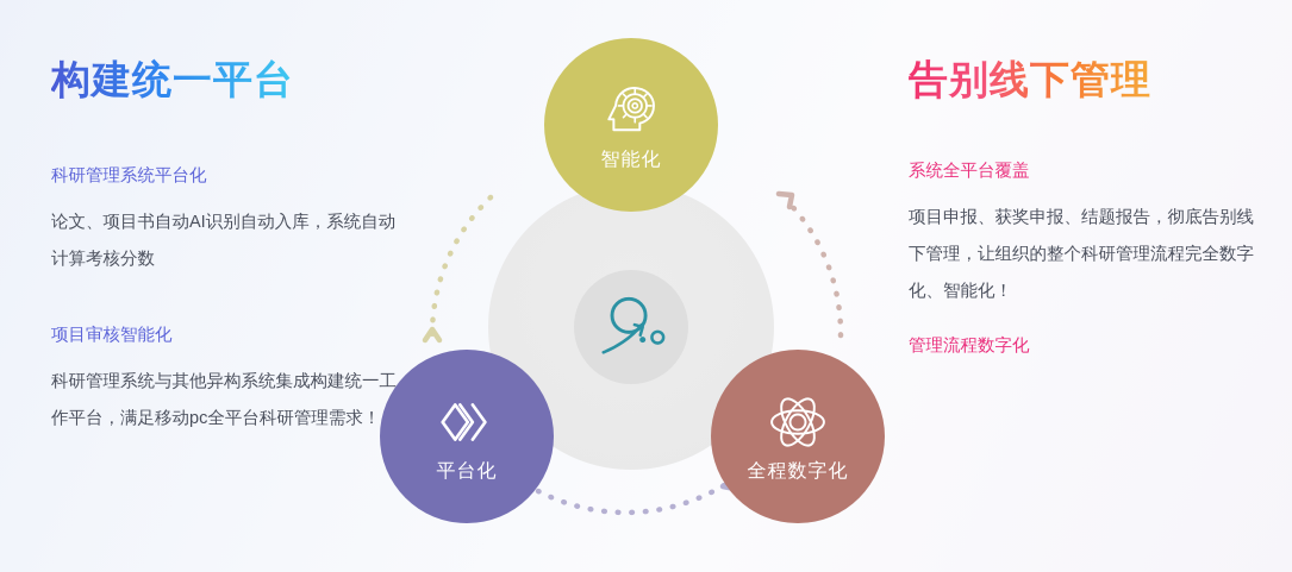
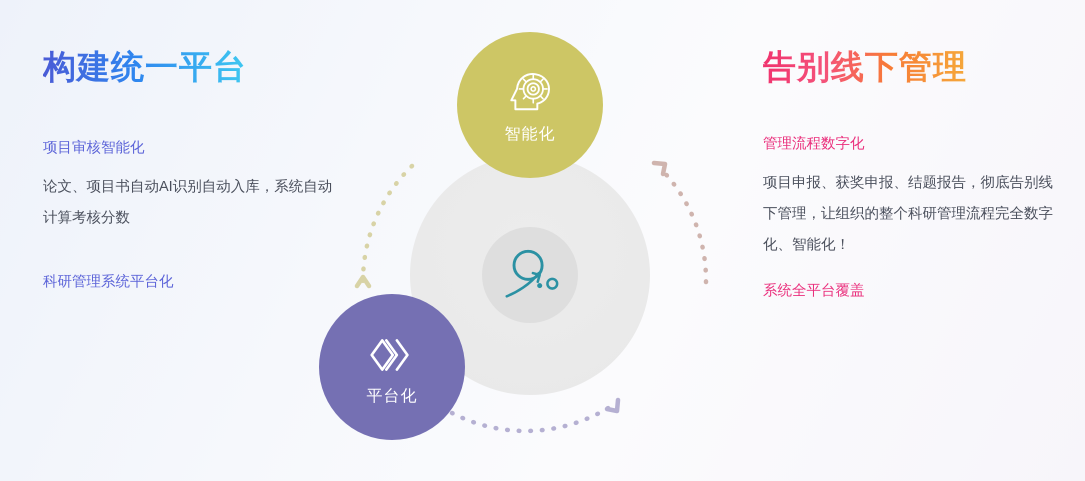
  构建统一平台
- 科研管理系统平台化
+ 项目审核智能化
  论文、项目书自动AI识别自动入库，系统自动计算考核分数
- 项目审核智能化
+ 科研管理系统平台化
- 科研管理系统与其他异构系统集成构建统一工作平台，满足移动pc全平台科研管理需求！
  告别线下管理
- 系统全平台覆盖
+ 管理流程数字化
  项目申报、获奖申报、结题报告，彻底告别线下管理，让组织的整个科研管理流程完全数字化、智能化！
- 管理流程数字化
+ 系统全平台覆盖
  智能化
  平台化
- 全程数字化
